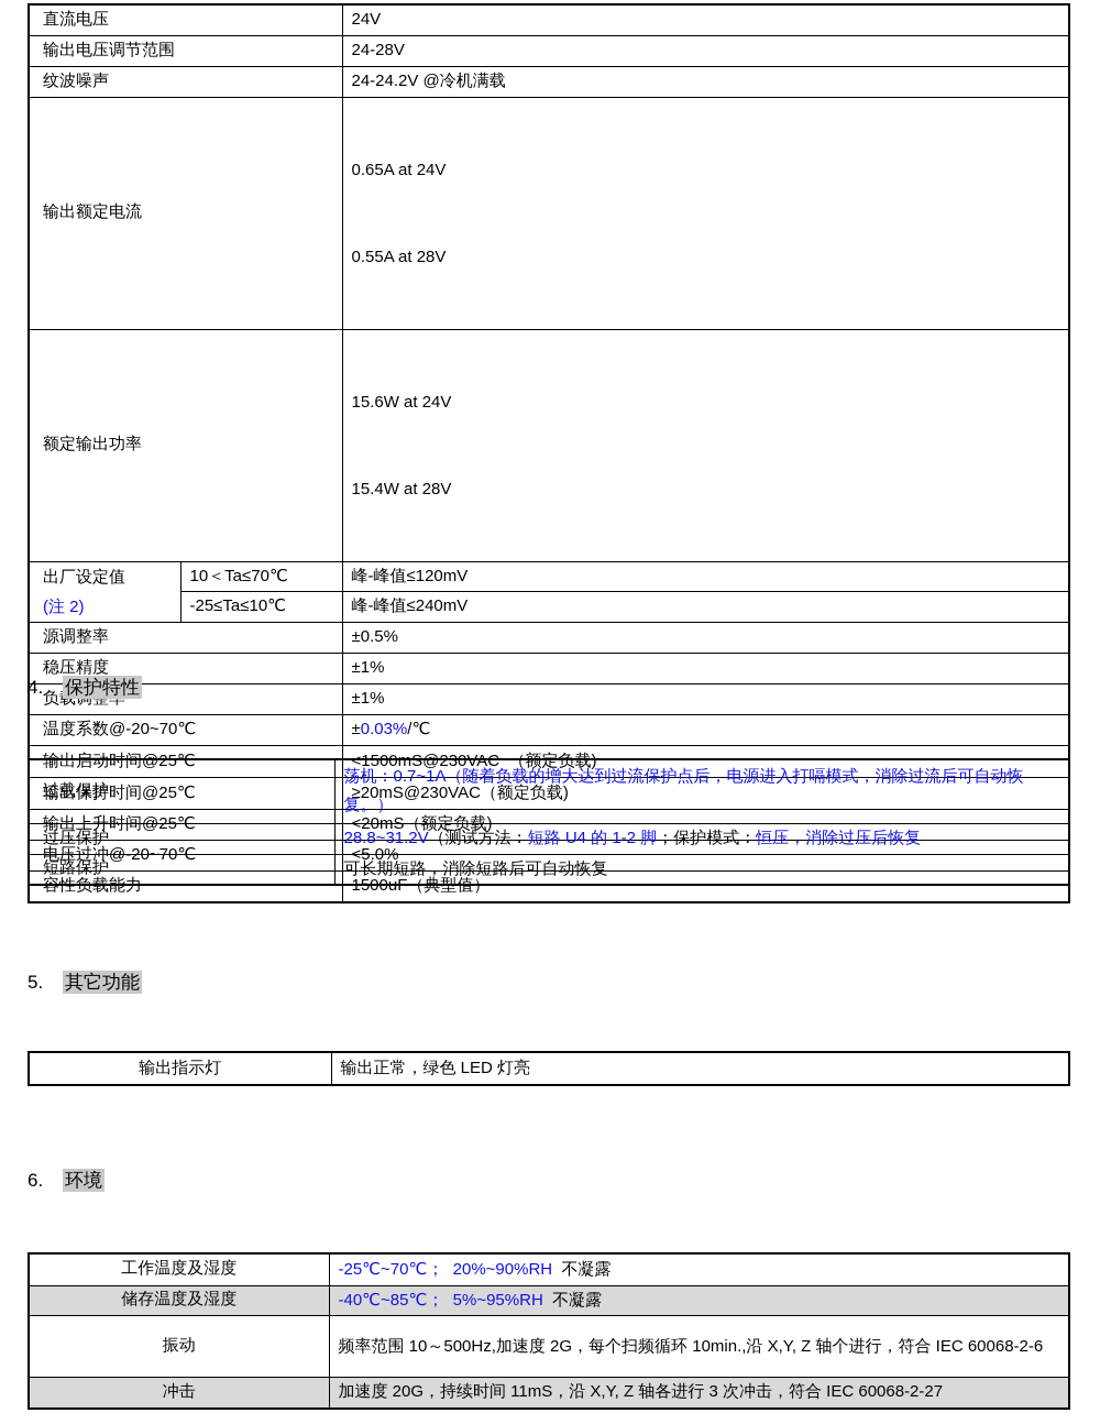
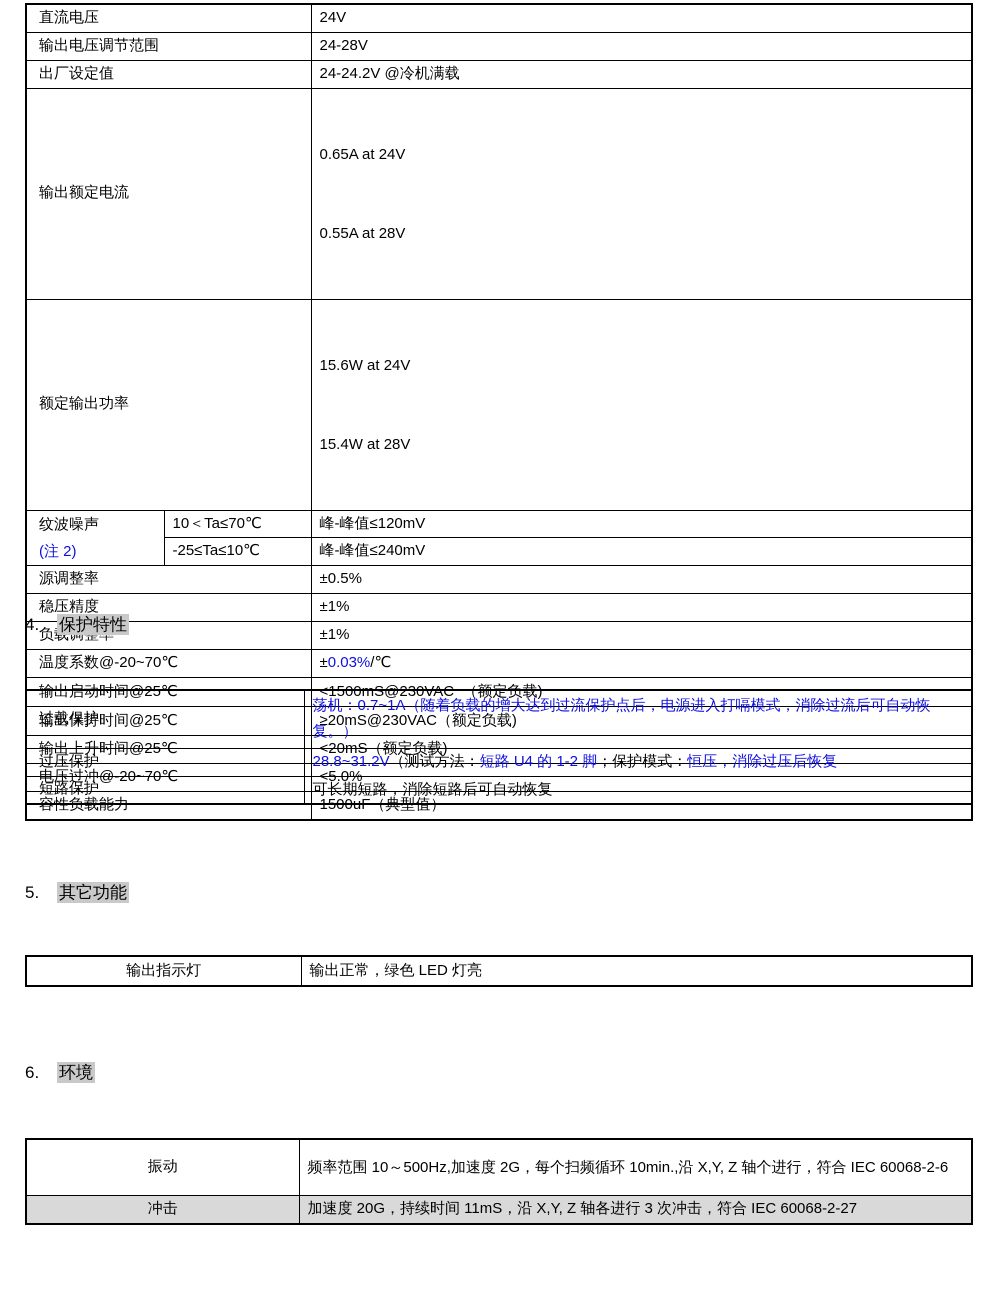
  直流电压	24V
  输出电压调节范围	24-28V
- 纹波噪声	24-24.2V @冷机满载
+ 出厂设定值	24-24.2V @冷机满载
  输出额定电流	0.65A at 24V 0.55A at 28V
  额定输出功率	15.6W at 24V 15.4W at 28V
- 出厂设定值 (注 2)	10＜Ta≤70℃	峰-峰值≤120mV
+ 纹波噪声 (注 2)	10＜Ta≤70℃	峰-峰值≤120mV
  -25≤Ta≤10℃	峰-峰值≤240mV
  源调整率	±0.5%
  稳压精度	±1%
  温度系数@-20~70℃	±0.03%/℃
  输出启动时间@25℃	<1500mS@230VAC （额定负载)
  输出保持时间@25℃	≥20mS@230VAC（额定负载)
  输出上升时间@25℃	<20mS（额定负载)
  电压过冲@-20~70℃	<5.0%
  容性负载能力	1500uF（典型值）
  4. 保护特性
  过载保护	荡机：0.7~1A（随着负载的增大达到过流保护点后，电源进入打嗝模式，消除过流后可自动恢复。）
  过压保护	28.8~31.2V（测试方法：短路 U4 的 1-2 脚；保护模式：恒压，消除过压后恢复
  短路保护	可长期短路，消除短路后可自动恢复
  5. 其它功能
  输出指示灯	输出正常，绿色 LED 灯亮
  6. 环境
- 工作温度及湿度	-25℃~70℃； 20%~90%RH 不凝露
- 储存温度及湿度	-40℃~85℃； 5%~95%RH 不凝露
  振动	频率范围 10～500Hz,加速度 2G，每个扫频循环 10min.,沿 X,Y, Z 轴个进行，符合 IEC 60068-2-6
  冲击	加速度 20G，持续时间 11mS，沿 X,Y, Z 轴各进行 3 次冲击，符合 IEC 60068-2-27
